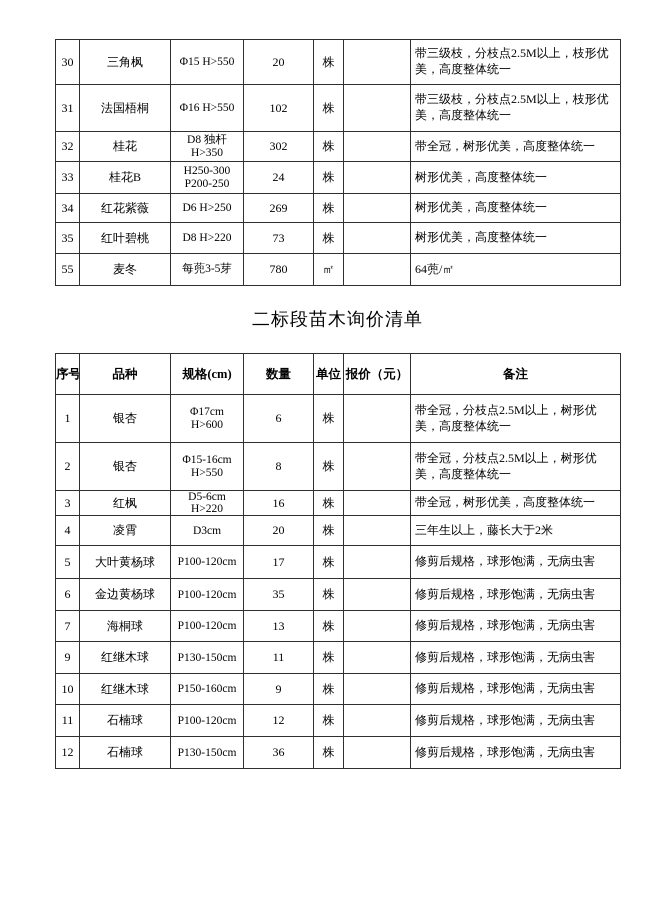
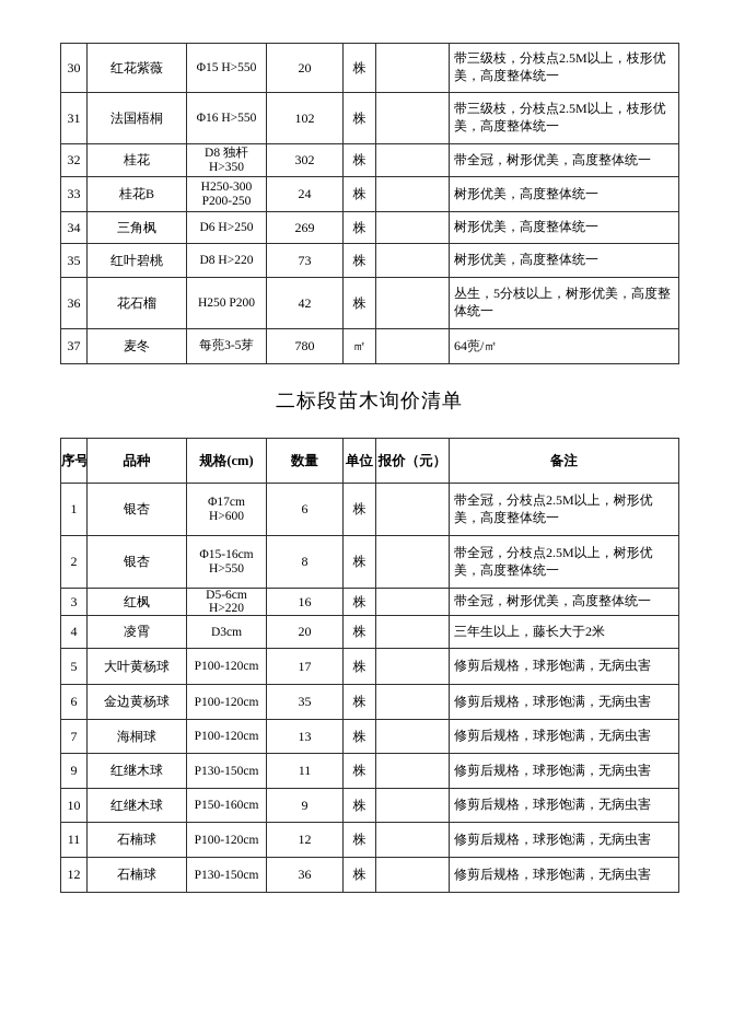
- 30	三角枫	Φ15 H>550	20	株		带三级枝，分枝点2.5M以上，枝形优美，高度整体统一
+ 30	红花紫薇	Φ15 H>550	20	株		带三级枝，分枝点2.5M以上，枝形优美，高度整体统一
  31	法国梧桐	Φ16 H>550	102	株		带三级枝，分枝点2.5M以上，枝形优美，高度整体统一
  32	桂花	D8 独杆 H>350	302	株		带全冠，树形优美，高度整体统一
  33	桂花B	H250-300 P200-250	24	株		树形优美，高度整体统一
- 34	红花紫薇	D6 H>250	269	株		树形优美，高度整体统一
+ 34	三角枫	D6 H>250	269	株		树形优美，高度整体统一
  35	红叶碧桃	D8 H>220	73	株		树形优美，高度整体统一
+ 36	花石榴	H250 P200	42	株		丛生，5分枝以上，树形优美，高度整体统一
- 55	麦冬	每蔸3-5芽	780	㎡		64蔸/㎡
+ 37	麦冬	每蔸3-5芽	780	㎡		64蔸/㎡
  二标段苗木询价清单
  序号	品种	规格(cm)	数量	单位	报价（元）	备注
  1	银杏	Φ17cm H>600	6	株		带全冠，分枝点2.5M以上，树形优美，高度整体统一
  2	银杏	Φ15-16cm H>550	8	株		带全冠，分枝点2.5M以上，树形优美，高度整体统一
  3	红枫	D5-6cm H>220	16	株		带全冠，树形优美，高度整体统一
  4	凌霄	D3cm	20	株		三年生以上，藤长大于2米
  5	大叶黄杨球	P100-120cm	17	株		修剪后规格，球形饱满，无病虫害
  6	金边黄杨球	P100-120cm	35	株		修剪后规格，球形饱满，无病虫害
  7	海桐球	P100-120cm	13	株		修剪后规格，球形饱满，无病虫害
  9	红继木球	P130-150cm	11	株		修剪后规格，球形饱满，无病虫害
  10	红继木球	P150-160cm	9	株		修剪后规格，球形饱满，无病虫害
  11	石楠球	P100-120cm	12	株		修剪后规格，球形饱满，无病虫害
  12	石楠球	P130-150cm	36	株		修剪后规格，球形饱满，无病虫害
